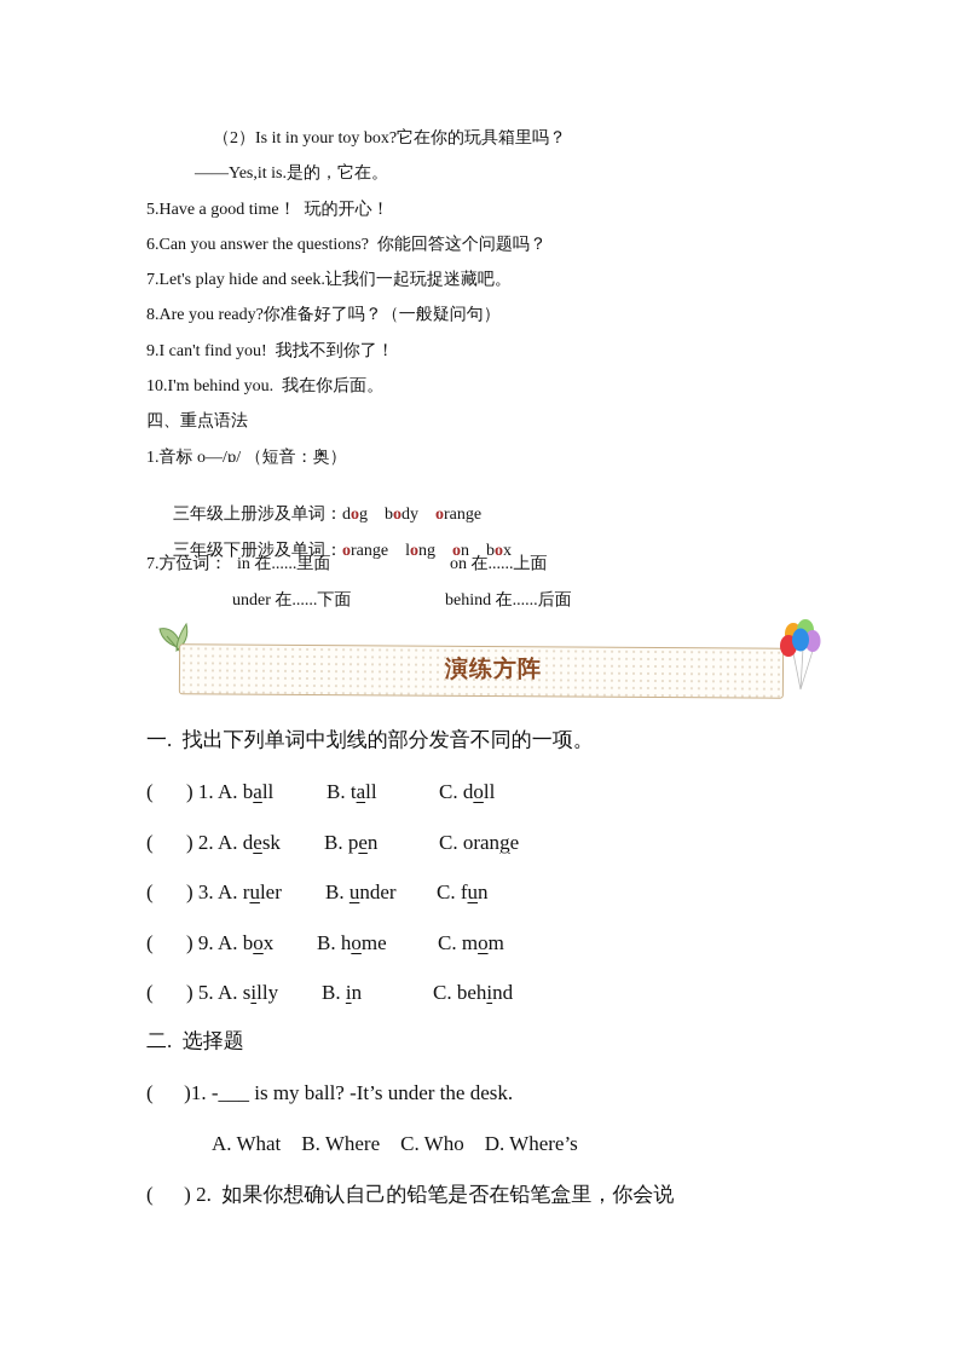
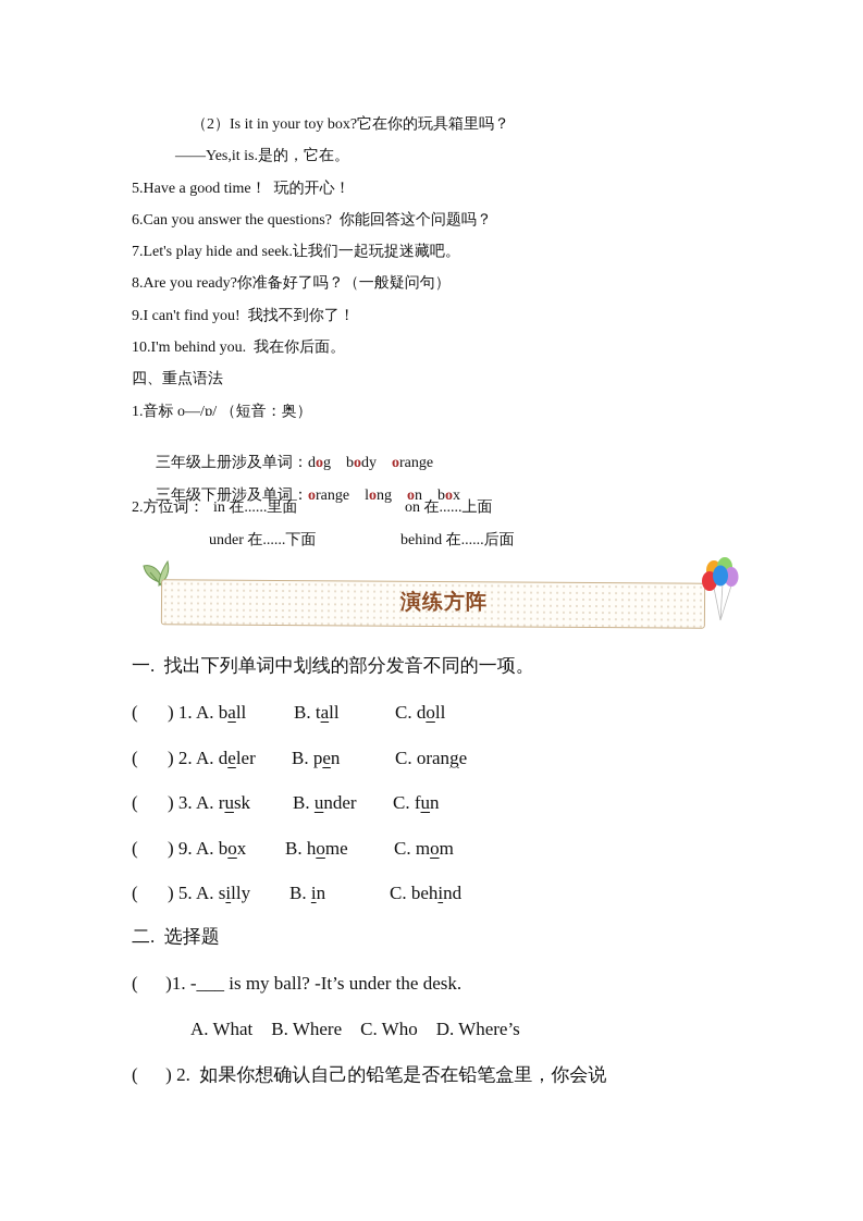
  （2）Is it in your toy box?它在你的玩具箱里吗？
  ——Yes,it is.是的，它在。
  5.Have a good time！ 玩的开心！
  6.Can you answer the questions? 你能回答这个问题吗？
  7.Let's play hide and seek.让我们一起玩捉迷藏吧。
  8.Are you ready?你准备好了吗？（一般疑问句）
  9.I can't find you! 我找不到你了！
  10.I'm behind you. 我在你后面。
  四、重点语法
  1.音标 o—/ɒ/ （短音：奥）
  三年级上册涉及单词：dog body orange
  三年级下册涉及单词：orange long on box
- 7.方位词：
+ 2.方位词：
  in 在......里面
  on 在......上面
  under 在......下面
  behind 在......后面
  演练方阵
  一. 找出下列单词中划线的部分发音不同的一项。
  (
  ) 1. A. ball
  B. tall
  C. doll
  (
- ) 2. A. desk
+ ) 2. A. deler
  B. pen
  C. orange
  (
- ) 3. A. ruler
+ ) 3. A. rusk
  B. under
  C. fun
  (
  ) 9. A. box
  B. home
  C. mom
  (
  ) 5. A. silly
  B. in
  C. behind
  二. 选择题
  ( )1. -___ is my ball? -It’s under the desk.
  A. What B. Where C. Who D. Where’s
  ( ) 2. 如果你想确认自己的铅笔是否在铅笔盒里，你会说
